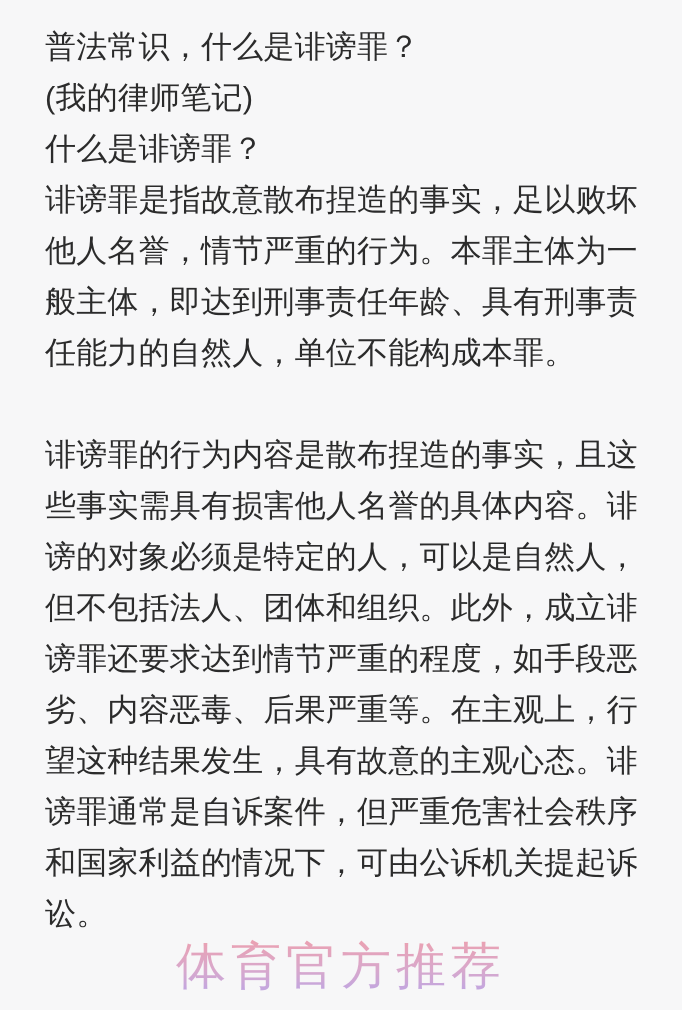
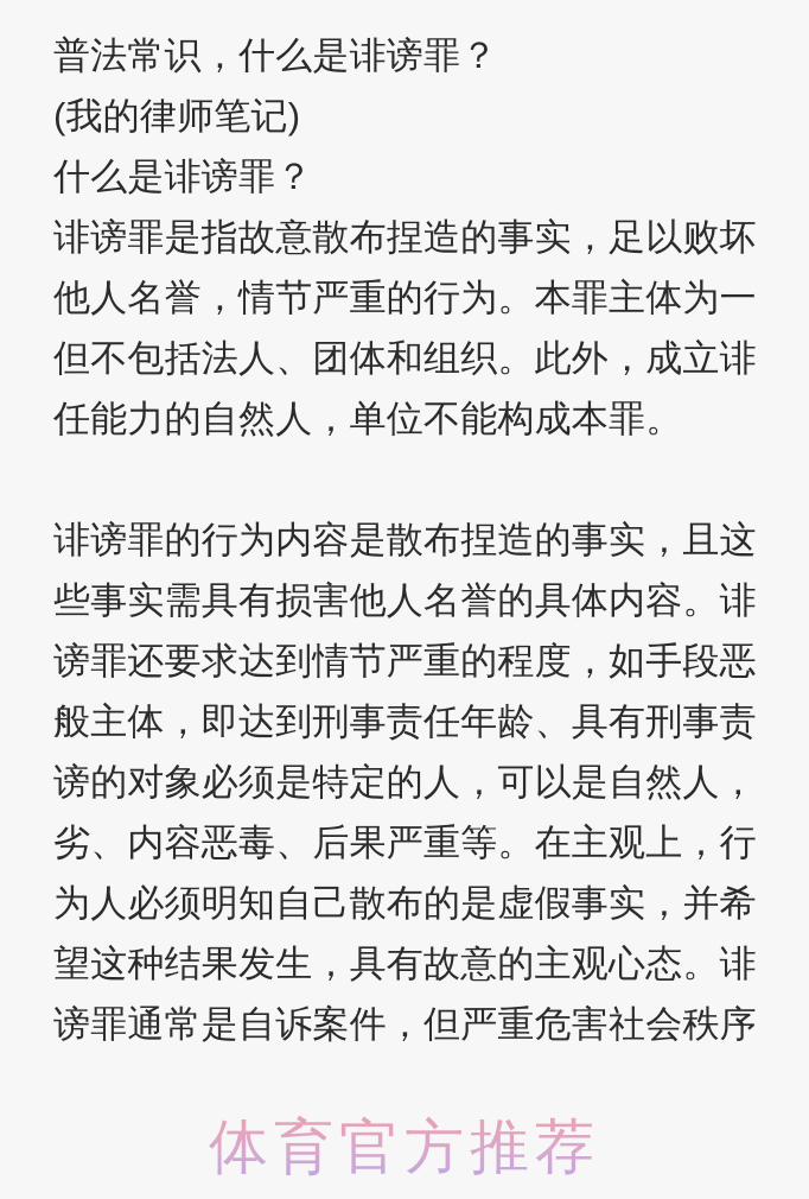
  普法常识，什么是诽谤罪？
  (我的律师笔记)
  什么是诽谤罪？
  诽谤罪是指故意散布捏造的事实，足以败坏
  他人名誉，情节严重的行为。本罪主体为一
- 般主体，即达到刑事责任年龄、具有刑事责
+ 但不包括法人、团体和组织。此外，成立诽
  任能力的自然人，单位不能构成本罪。
  诽谤罪的行为内容是散布捏造的事实，且这
  些事实需具有损害他人名誉的具体内容。诽
- 谤的对象必须是特定的人，可以是自然人，
+ 谤罪还要求达到情节严重的程度，如手段恶
- 但不包括法人、团体和组织。此外，成立诽
+ 般主体，即达到刑事责任年龄、具有刑事责
- 谤罪还要求达到情节严重的程度，如手段恶
+ 谤的对象必须是特定的人，可以是自然人，
  劣、内容恶毒、后果严重等。在主观上，行
+ 为人必须明知自己散布的是虚假事实，并希
  望这种结果发生，具有故意的主观心态。诽
  谤罪通常是自诉案件，但严重危害社会秩序
- 和国家利益的情况下，可由公诉机关提起诉
- 讼。
  体育官方推荐
